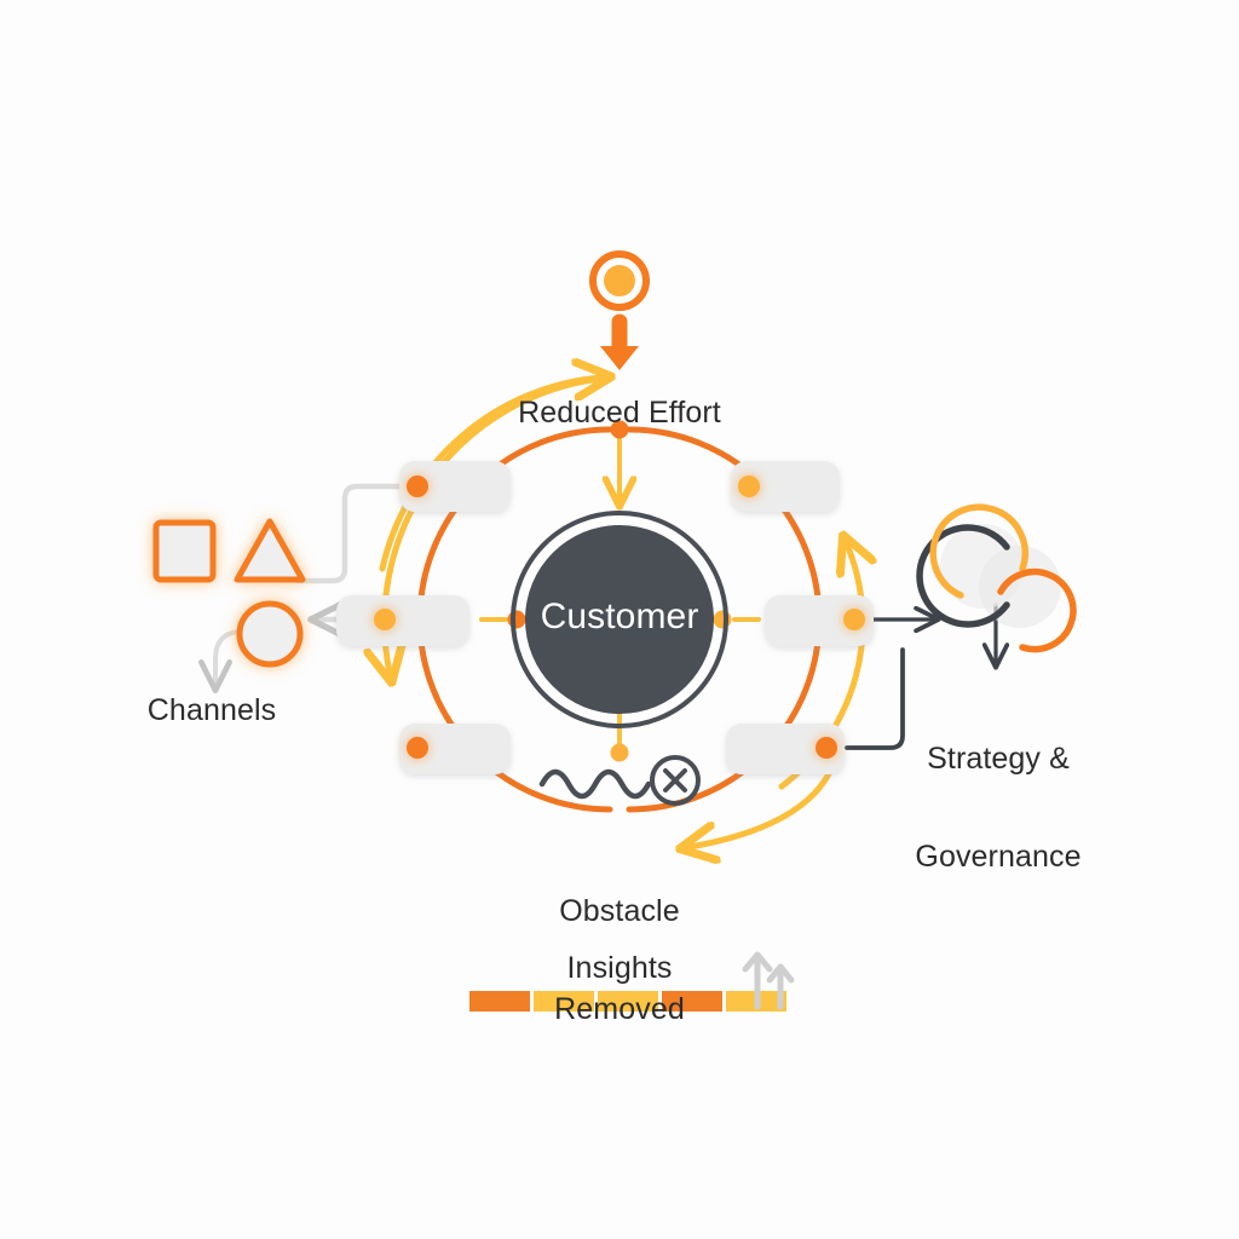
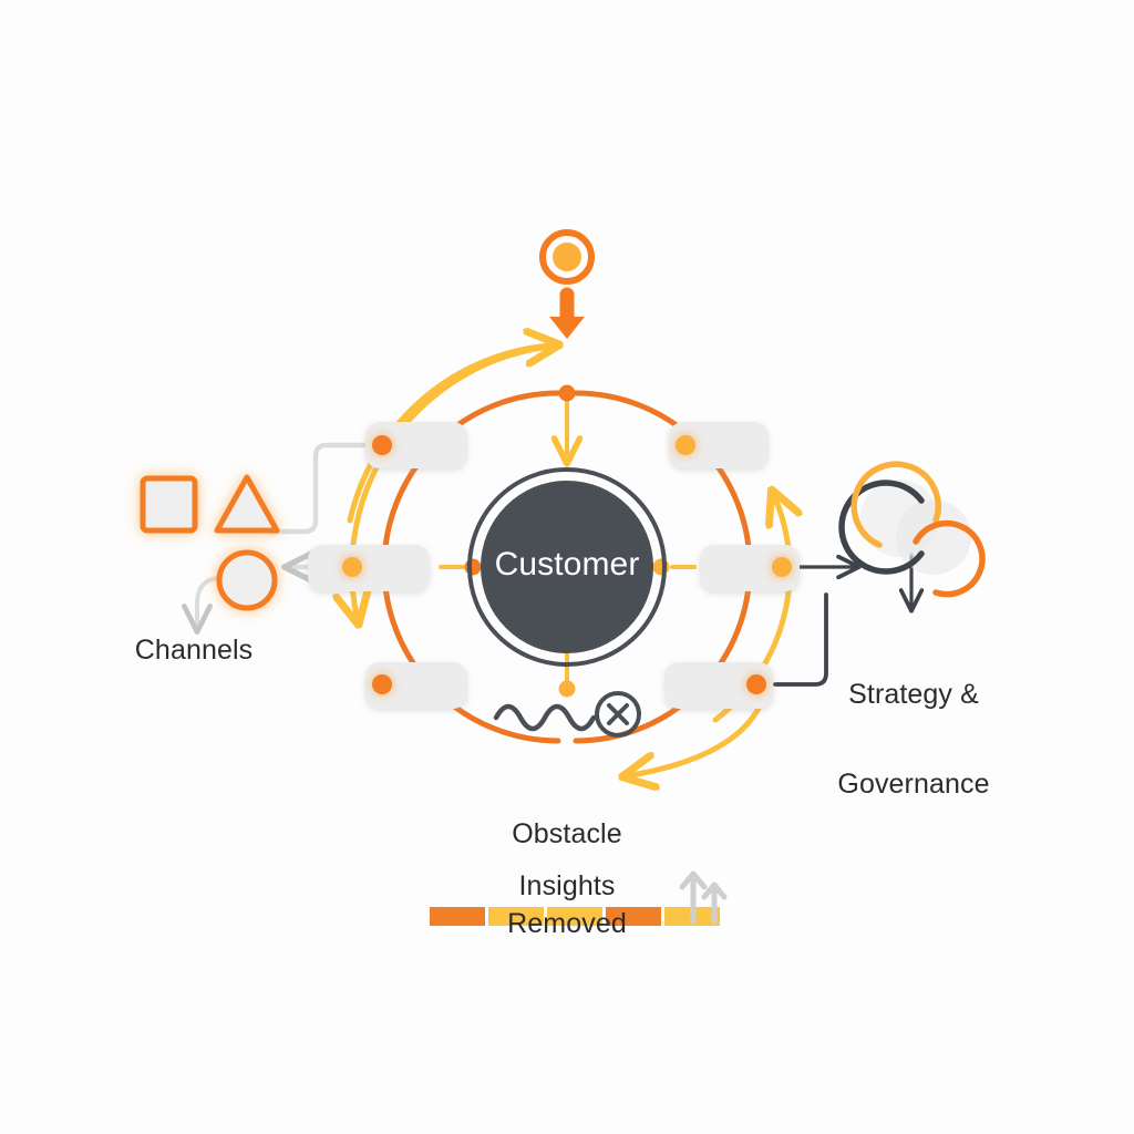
  Customer
- Reduced Effort
  Obstacle
  Removed
  Channels
  Strategy &
  Governance
  Insights
